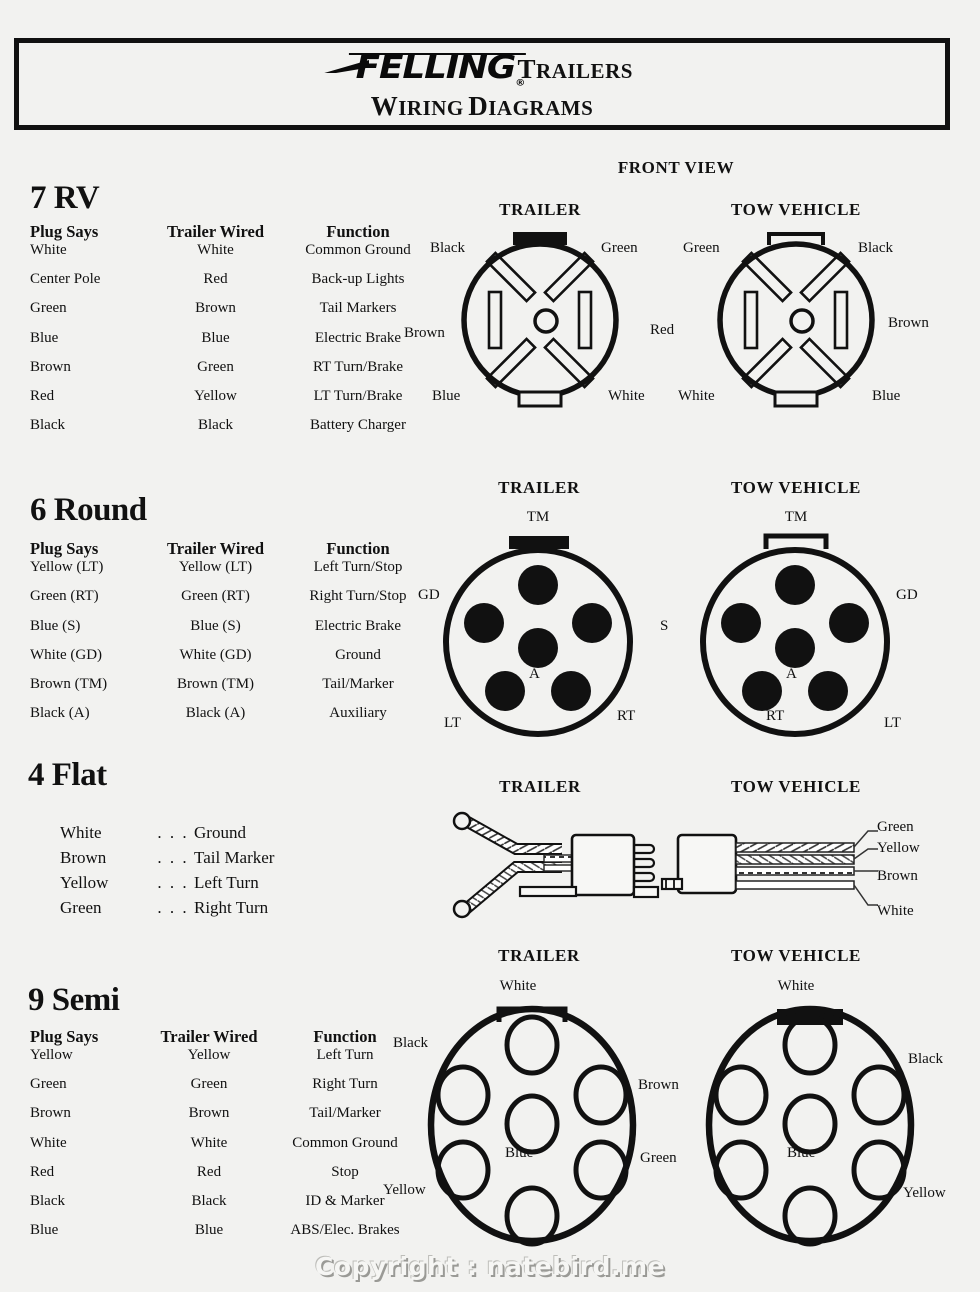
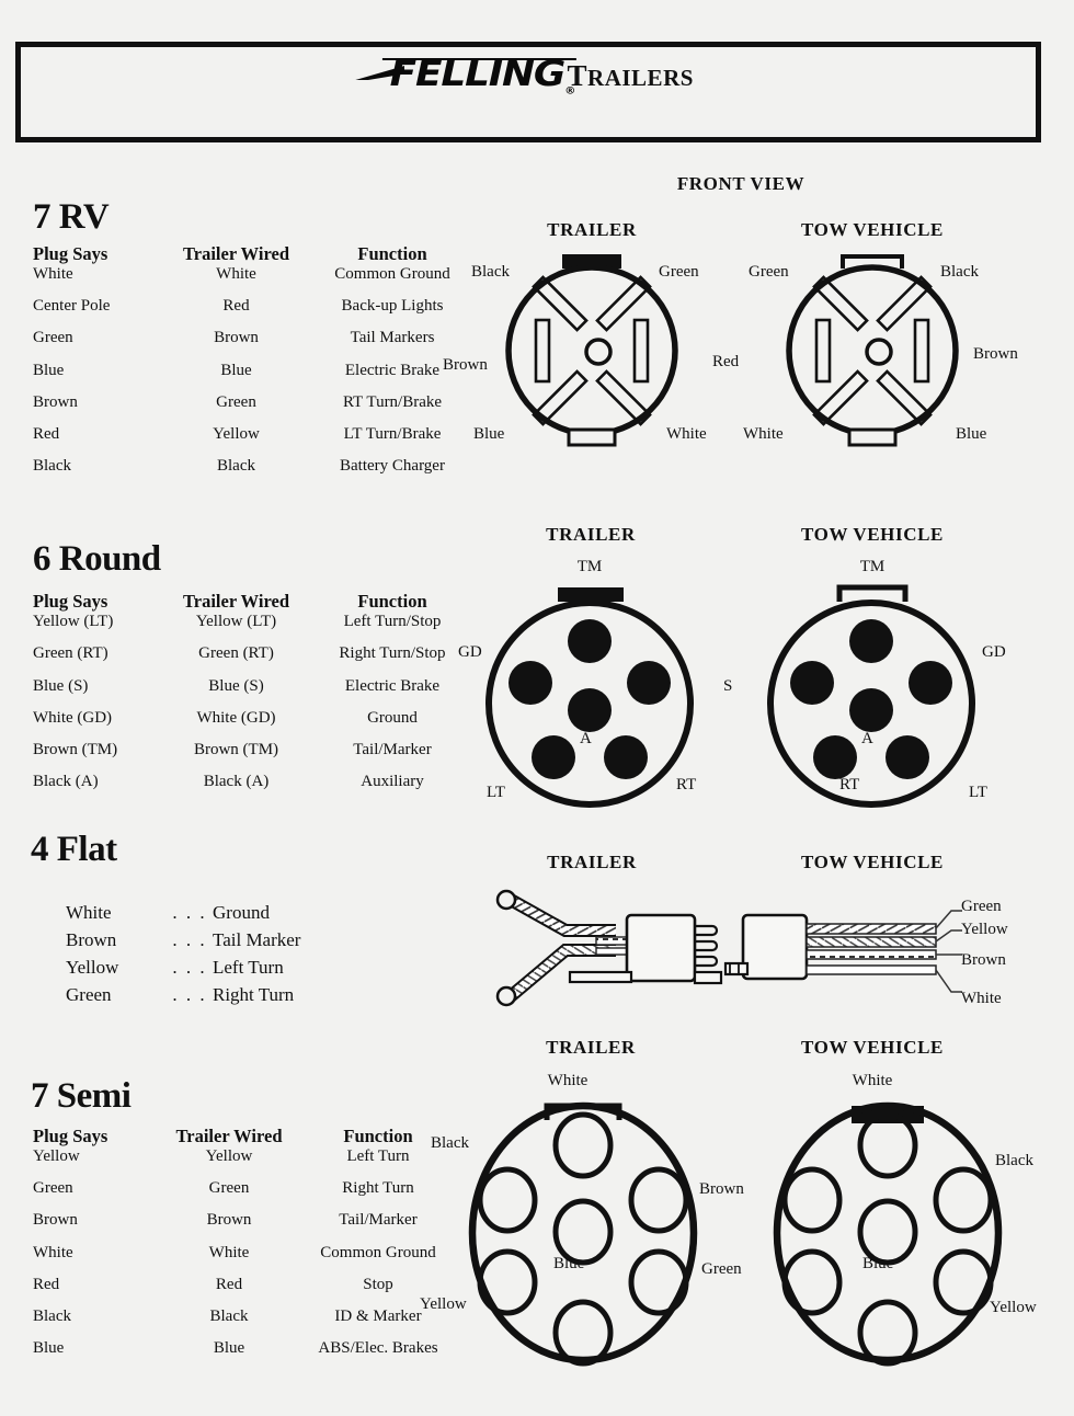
  ELLING®
  TRAILERS
- WIRING DIAGRAMS
  FRONT VIEW
  7 RV
  Plug Says
  Trailer Wired
  Function
  White
  White
  Common Ground
  Center Pole
  Red
  Back-up Lights
  Green
  Brown
  Tail Markers
  Blue
  Blue
  Electric Brake
  Brown
  Green
  RT Turn/Brake
  Red
  Yellow
  LT Turn/Brake
  Black
  Black
  Battery Charger
  TRAILER
  TOW VEHICLE
  Black
  Green
  Brown
  Blue
  White
  Red
  Green
  Black
  Brown
  White
  Blue
  6 Round
  Plug Says
  Trailer Wired
  Function
  Yellow (LT)
  Yellow (LT)
  Left Turn/Stop
  Green (RT)
  Green (RT)
  Right Turn/Stop
  Blue (S)
  Blue (S)
  Electric Brake
  White (GD)
  White (GD)
  Ground
  Brown (TM)
  Brown (TM)
  Tail/Marker
  Black (A)
  Black (A)
  Auxiliary
  TRAILER
  TOW VEHICLE
  TM
  GD
  A
  LT
  RT
  S
  TM
  GD
  A
  RT
  LT
  4 Flat
  White
  . . .
  Ground
  Brown
  . . .
  Tail Marker
  Yellow
  . . .
  Left Turn
  Green
  . . .
  Right Turn
  TRAILER
  TOW VEHICLE
  Green
  Yellow
  Brown
  White
- 9 Semi
+ 7 Semi
  Plug Says
  Trailer Wired
  Function
  Yellow
  Yellow
  Left Turn
  Green
  Green
  Right Turn
  Brown
  Brown
  Tail/Marker
  White
  White
  Common Ground
  Red
  Red
  Stop
  Black
  Black
  ID & Marker
  Blue
  Blue
  ABS/Elec. Brakes
  TRAILER
  TOW VEHICLE
  White
  Black
  Yellow
  Blue
  Brown
  Green
  White
  Black
  Yellow
  Blue
- Copyright : natebird.me
